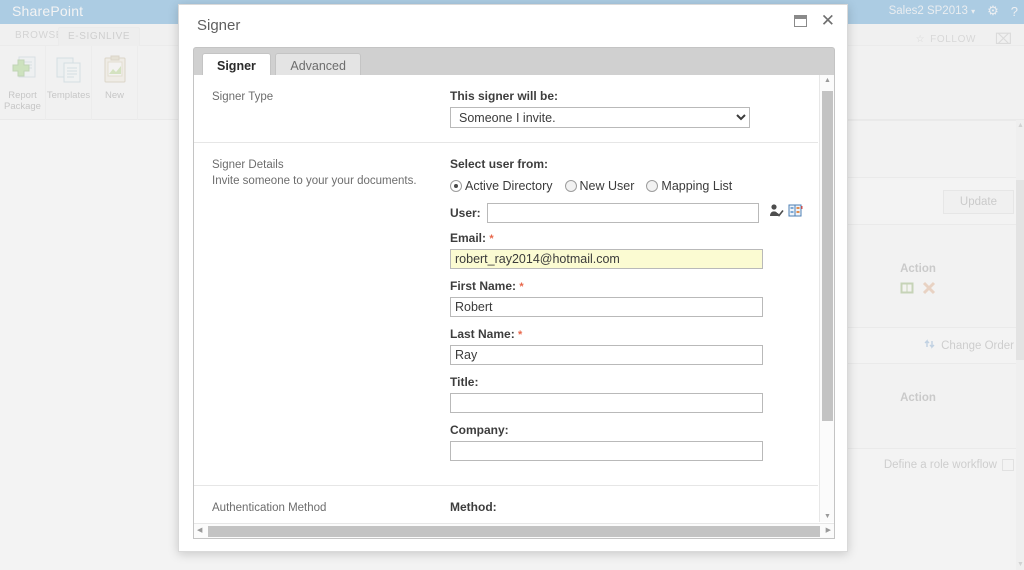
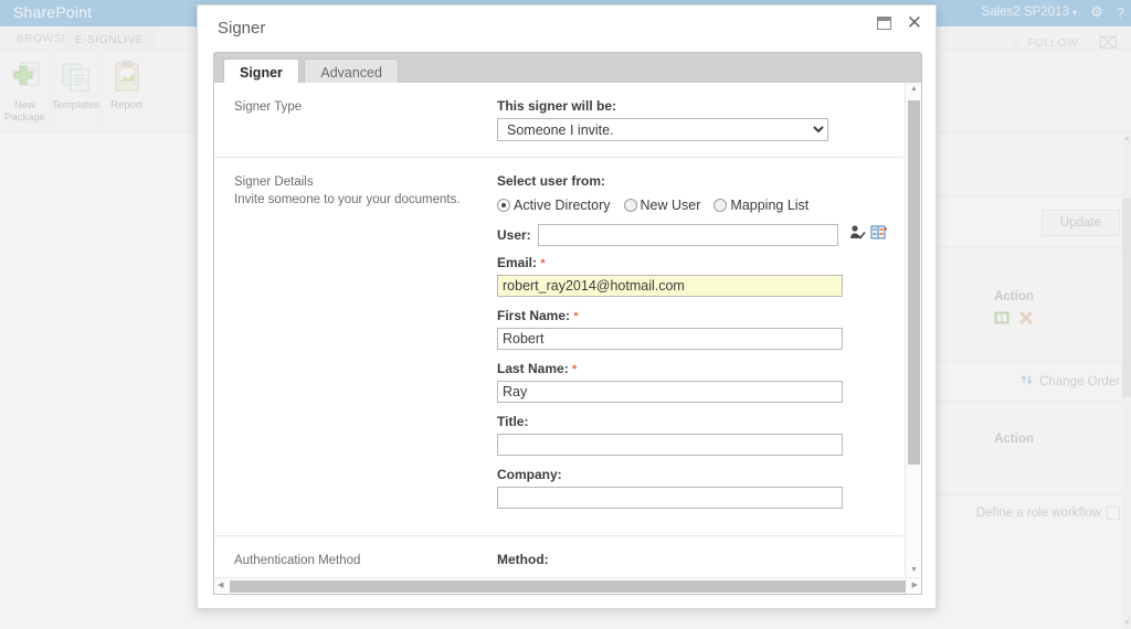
  SharePoint
  Sales2 SP2013 ▾
  ⚙
  ?
  BROWS
  E-SIGNLIVE
  FOLLOW
- Report
+ New
  Package
  Templates
- New
+ Report
  Update
  Action
  Change Order
  Action
  Define a role workflow
  Signer
  ✕
  Signer Advanced
  Signer Type
  This signer will be:
  Someone I invite.
  Signer Details
  Invite someone to your your documents.
  Select user from:
  Active Directory
  New User
  Mapping List
  User:
  Email: *
  robert_ray2014@hotmail.com
  First Name: *
  Robert
  Last Name: *
  Ray
  Title:
  Company:
  Authentication Method
  Method:
